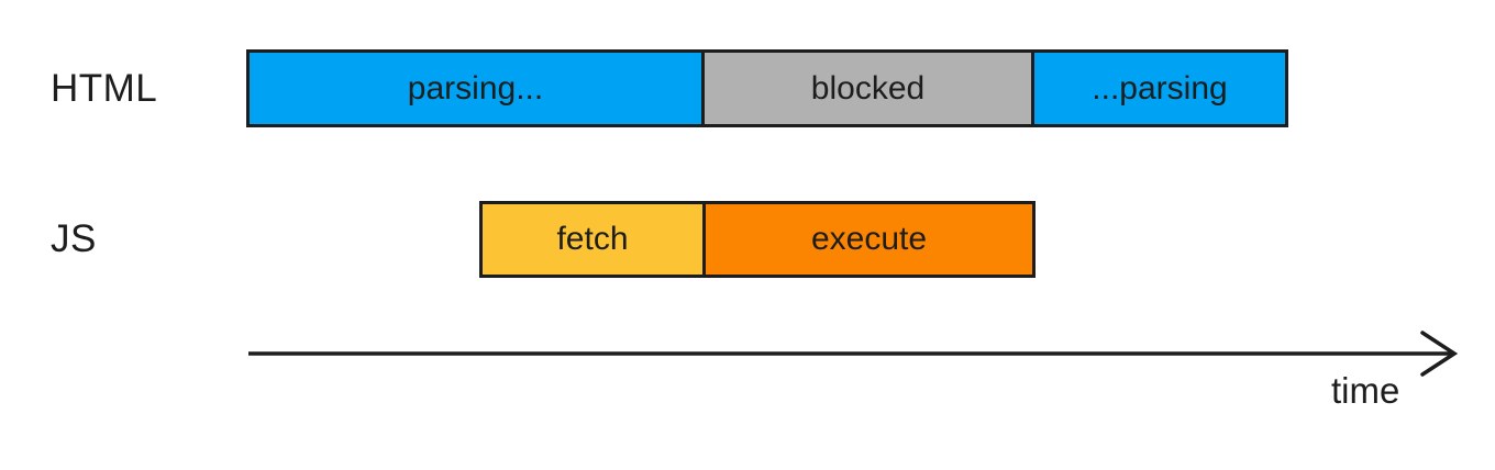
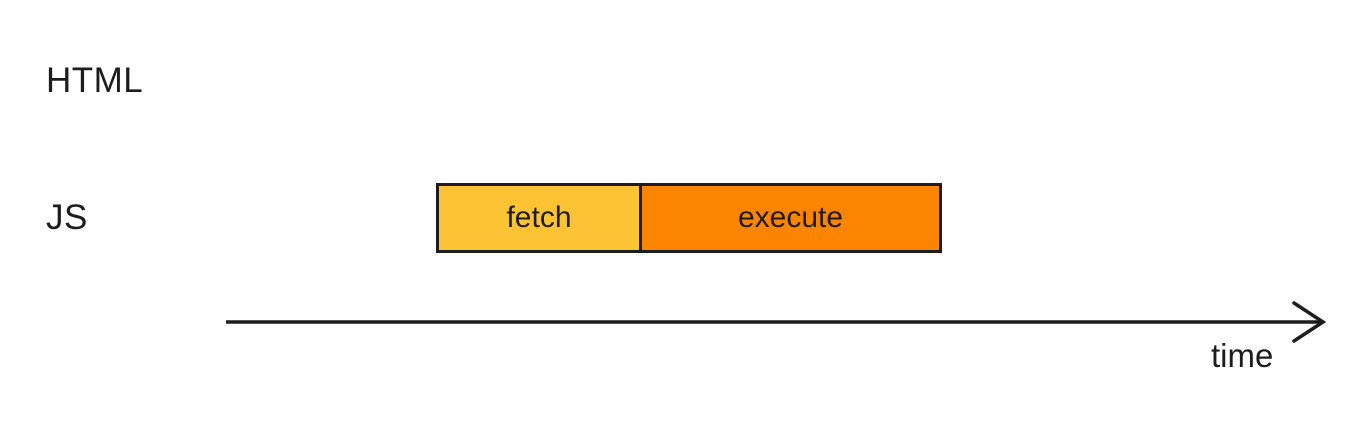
  HTML
- parsing...
- blocked
- ...parsing
  JS
  fetch
  execute
  time
